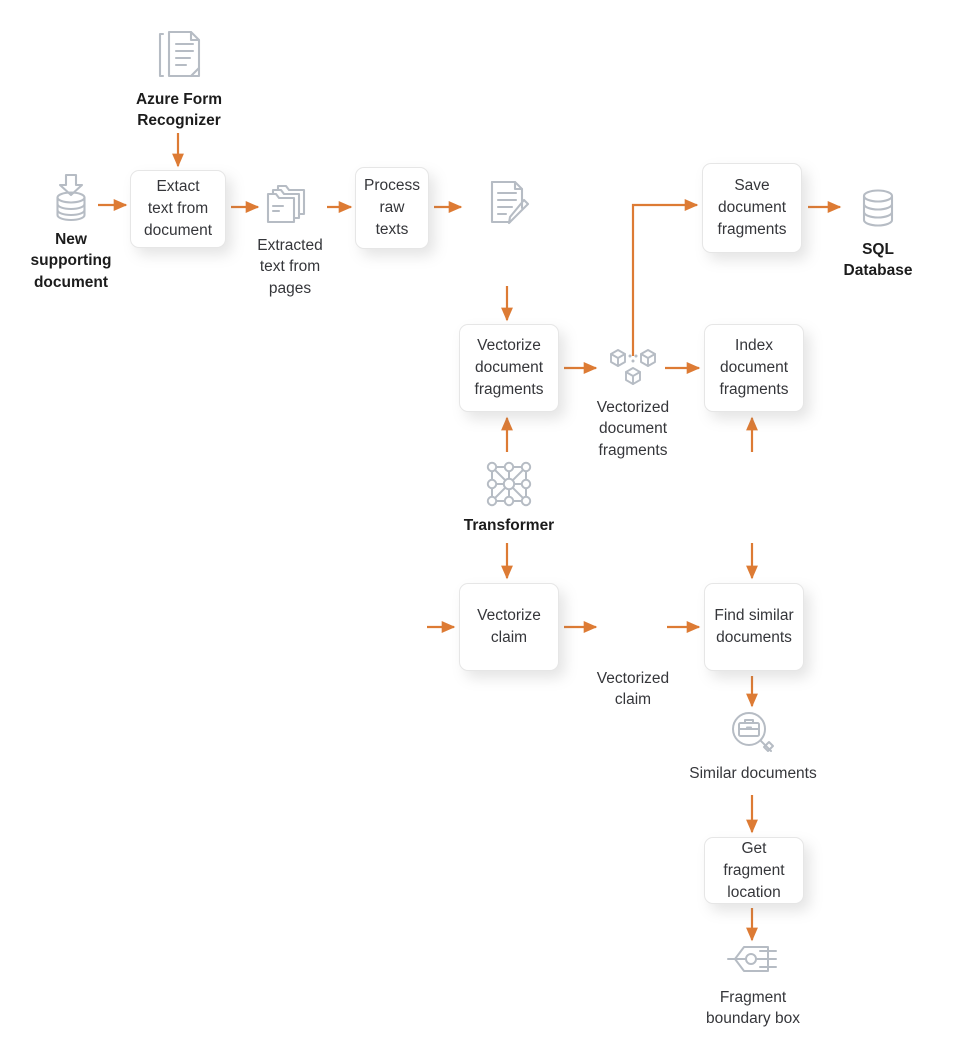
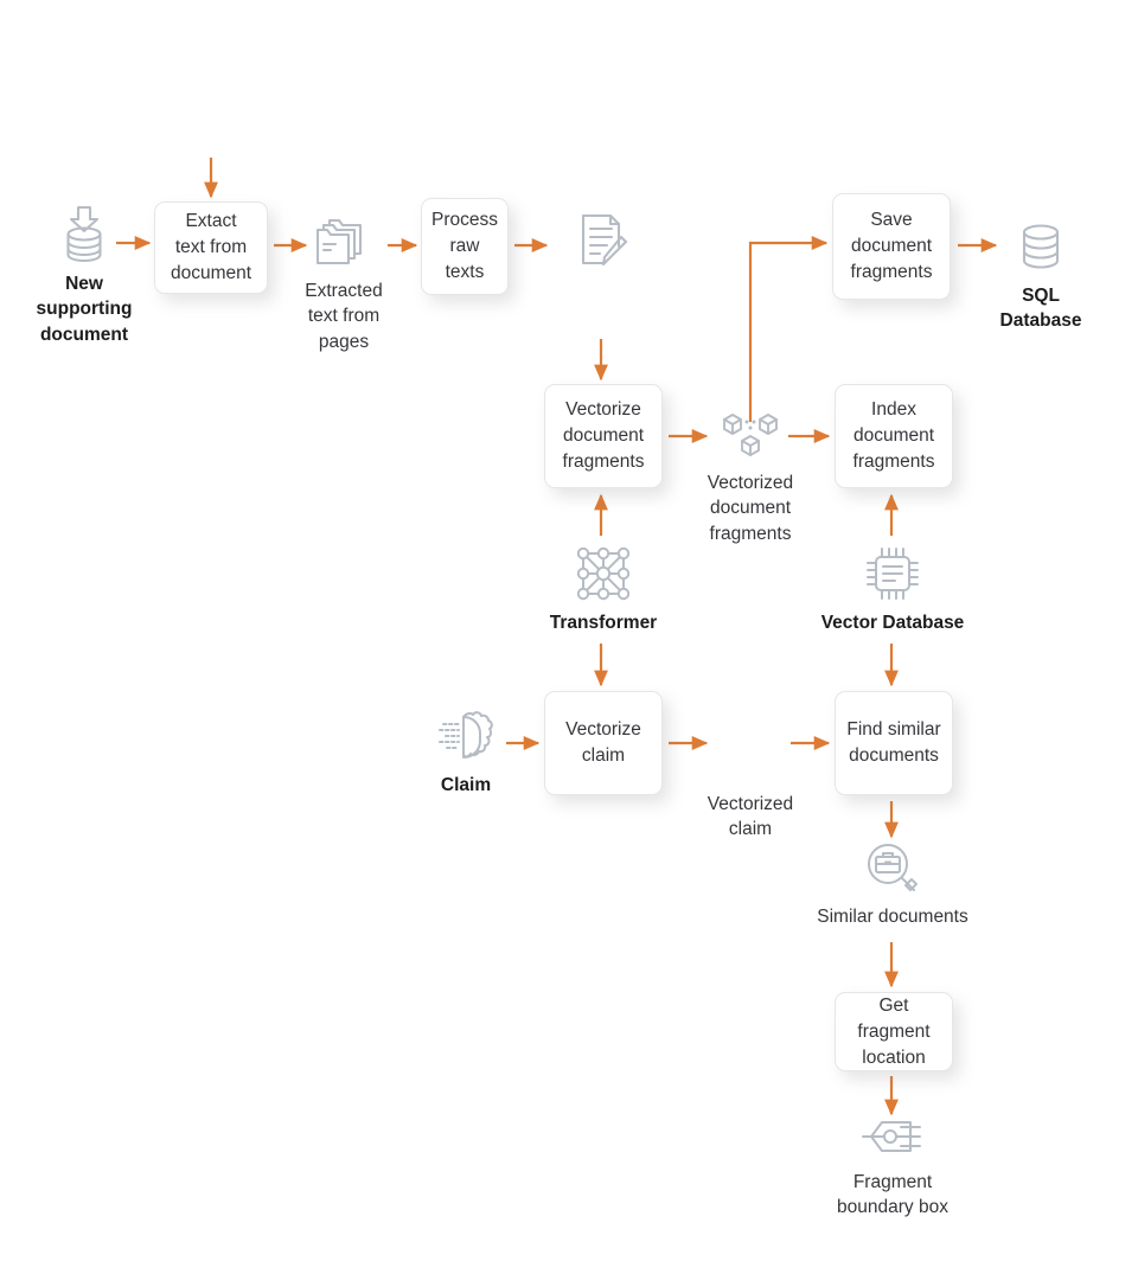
  Extact
  text from
  document
  Process
  raw
  texts
  Save
  document
  fragments
  Vectorize
  document
  fragments
  Index
  document
  fragments
  Vectorize
  claim
  Find similar
  documents
  Get fragment
  location
- Azure Form
- Recognizer
  New
  supporting
  document
  Extracted
  text from
  pages
  SQL
  Database
  Vectorized
  document
  fragments
  Transformer
+ Vector Database
+ Claim
  Vectorized
  claim
  Similar documents
  Fragment
  boundary box
